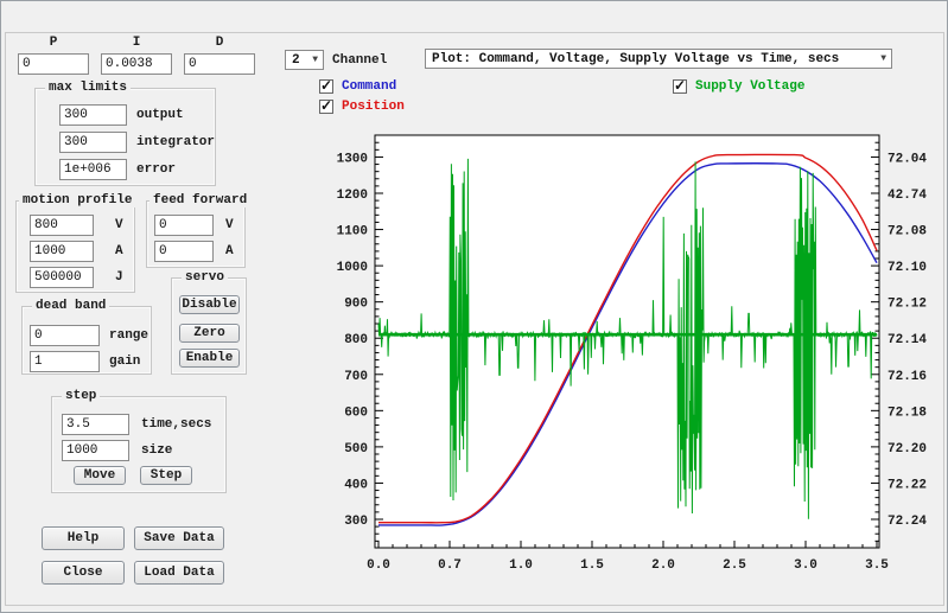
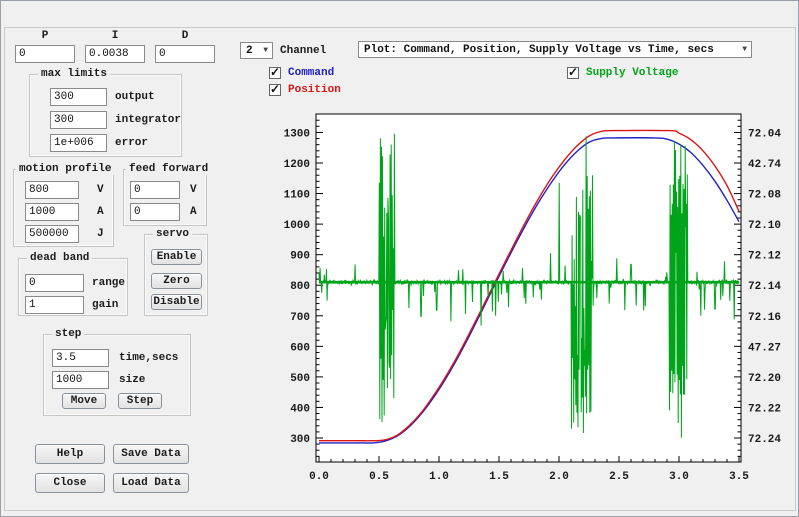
  P
  I
  D
  0
  0.0038
  0
  2
  ▼
  Channel
- Plot: Command, Voltage, Supply Voltage vs Time, secs
+ Plot: Command, Position, Supply Voltage vs Time, secs
  ▼
  ✓
  Command
  ✓
  Position
  ✓
  Supply Voltage
  max limits
  300
  output
  300
  integrator
  1e+006
  error
  motion profile
  800
  V
  1000
  A
  500000
  J
  feed forward
  0
  V
  0
  A
  servo
- Disable
+ Enable
  Zero
- Enable
+ Disable
  dead band
  0
  range
  1
  gain
  step
  3.5
  time,secs
  1000
  size
  Move
  Step
  Help
  Save Data
  Close
  Load Data
  1300
  72.04
  1200
  42.74
  1100
  72.08
  1000
  72.10
  900
  72.12
  800
  72.14
  700
  72.16
  600
- 72.18
+ 47.27
  500
  72.20
  400
  72.22
  300
  72.24
  0.0
- 0.7
+ 0.5
  1.0
  1.5
  2.0
  2.5
  3.0
  3.5
